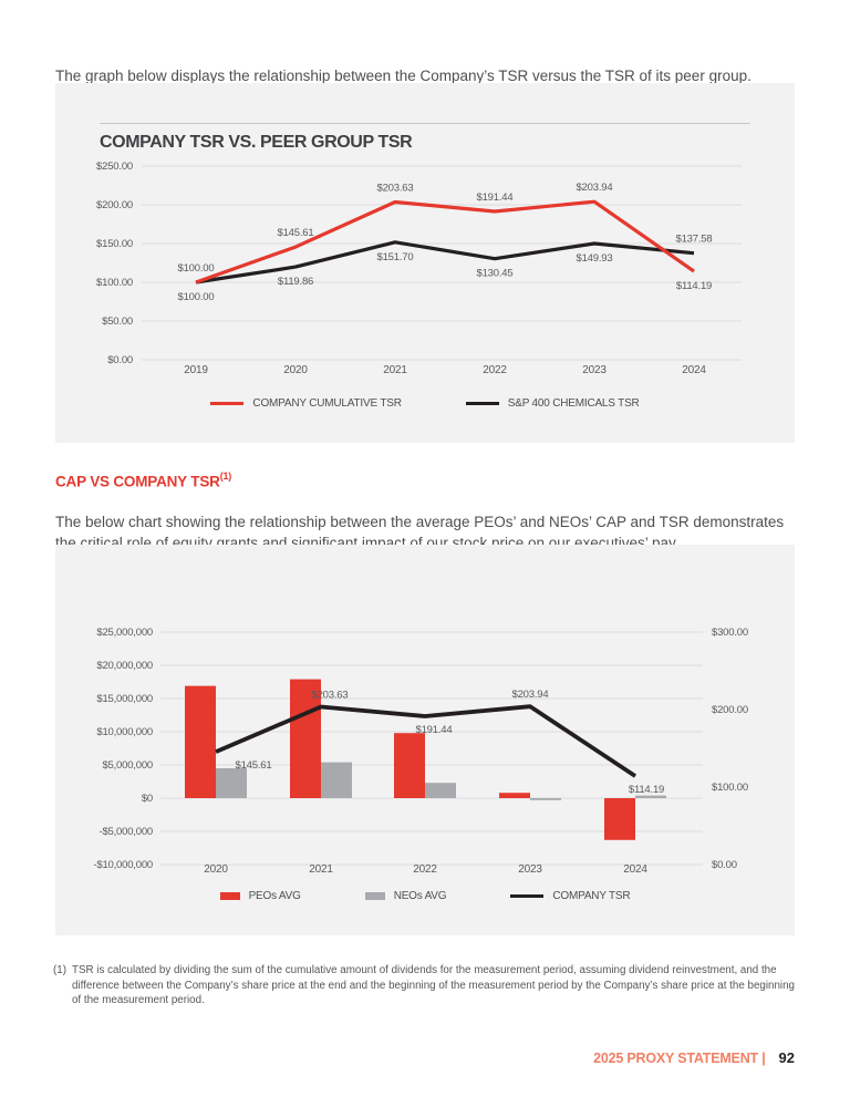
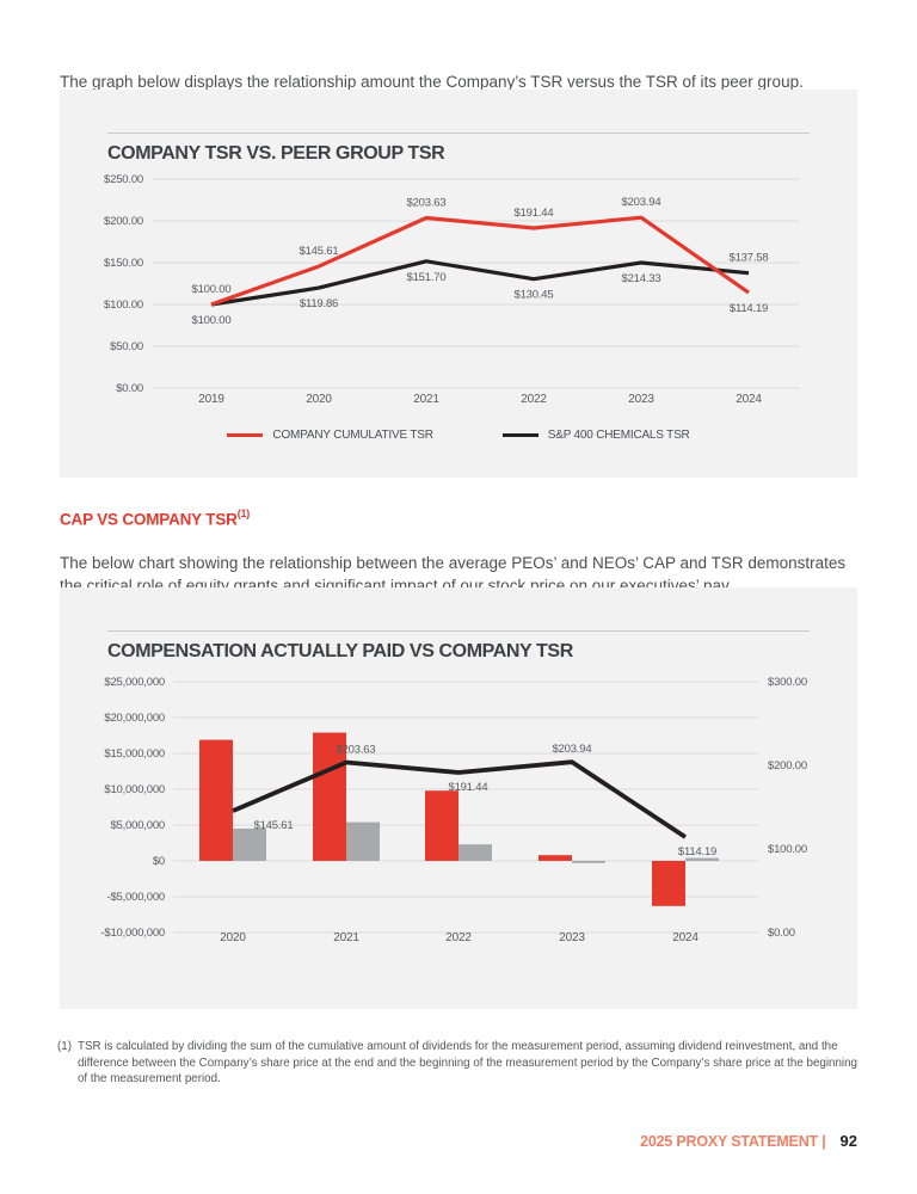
- The graph below displays the relationship between the Company’s TSR versus the TSR of its peer group.
+ The graph below displays the relationship amount the Company’s TSR versus the TSR of its peer group.
  COMPANY TSR VS. PEER GROUP TSR
  $250.00
  $200.00
  $150.00
  $100.00
  $50.00
  $0.00
  2019
  2020
  2021
  2022
  2023
  2024
  $100.00
  $145.61
  $203.63
  $191.44
  $203.94
  $114.19
  $100.00
  $119.86
  $151.70
  $130.45
- $149.93
+ $214.33
  $137.58
  COMPANY CUMULATIVE TSR
  S&P 400 CHEMICALS TSR
  CAP VS COMPANY TSR(1)
  The below chart showing the relationship between the average PEOs’ and NEOs’ CAP and TSR demonstrates the critical role of equity grants and significant impact of our stock price on our executives’ pay.
+ COMPENSATION ACTUALLY PAID VS COMPANY TSR
  $25,000,000
  $20,000,000
  $15,000,000
  $10,000,000
  $5,000,000
  $0
  -$5,000,000
  -$10,000,000
  $300.00
  $200.00
  $100.00
  $0.00
  2020
  2021
  2022
  2023
  2024
  $145.61
  $203.63
  $191.44
  $203.94
  $114.19
- PEOs AVG
- NEOs AVG
- COMPANY TSR
  (1)
  TSR is calculated by dividing the sum of the cumulative amount of dividends for the measurement period, assuming dividend reinvestment, and the difference between the Company’s share price at the end and the beginning of the measurement period by the Company’s share price at the beginning of the measurement period.
  2025 PROXY STATEMENT |
  92
